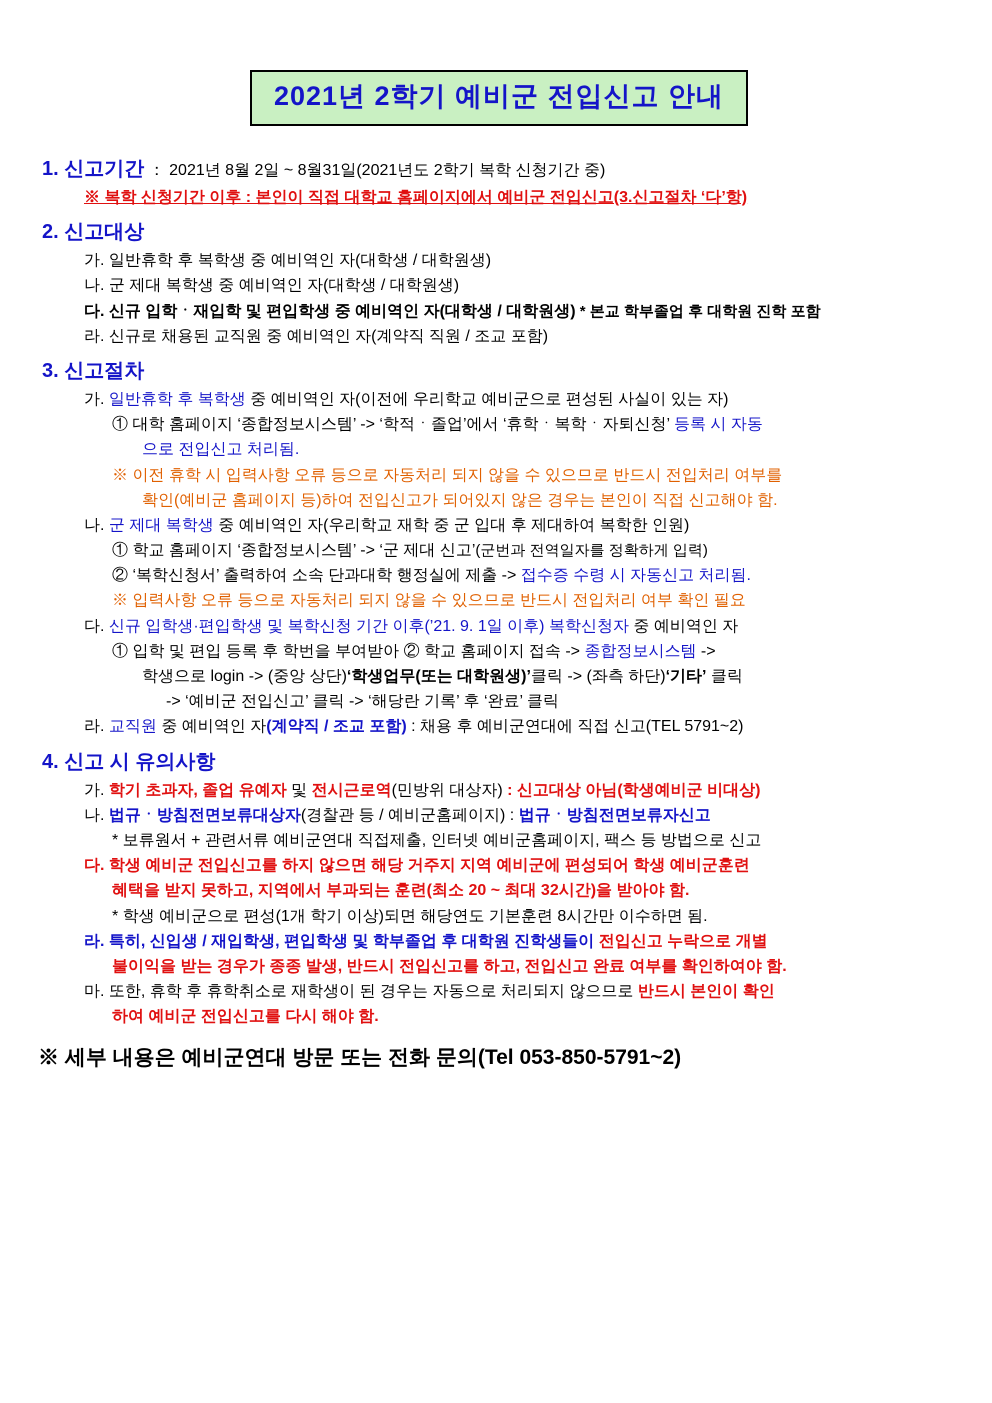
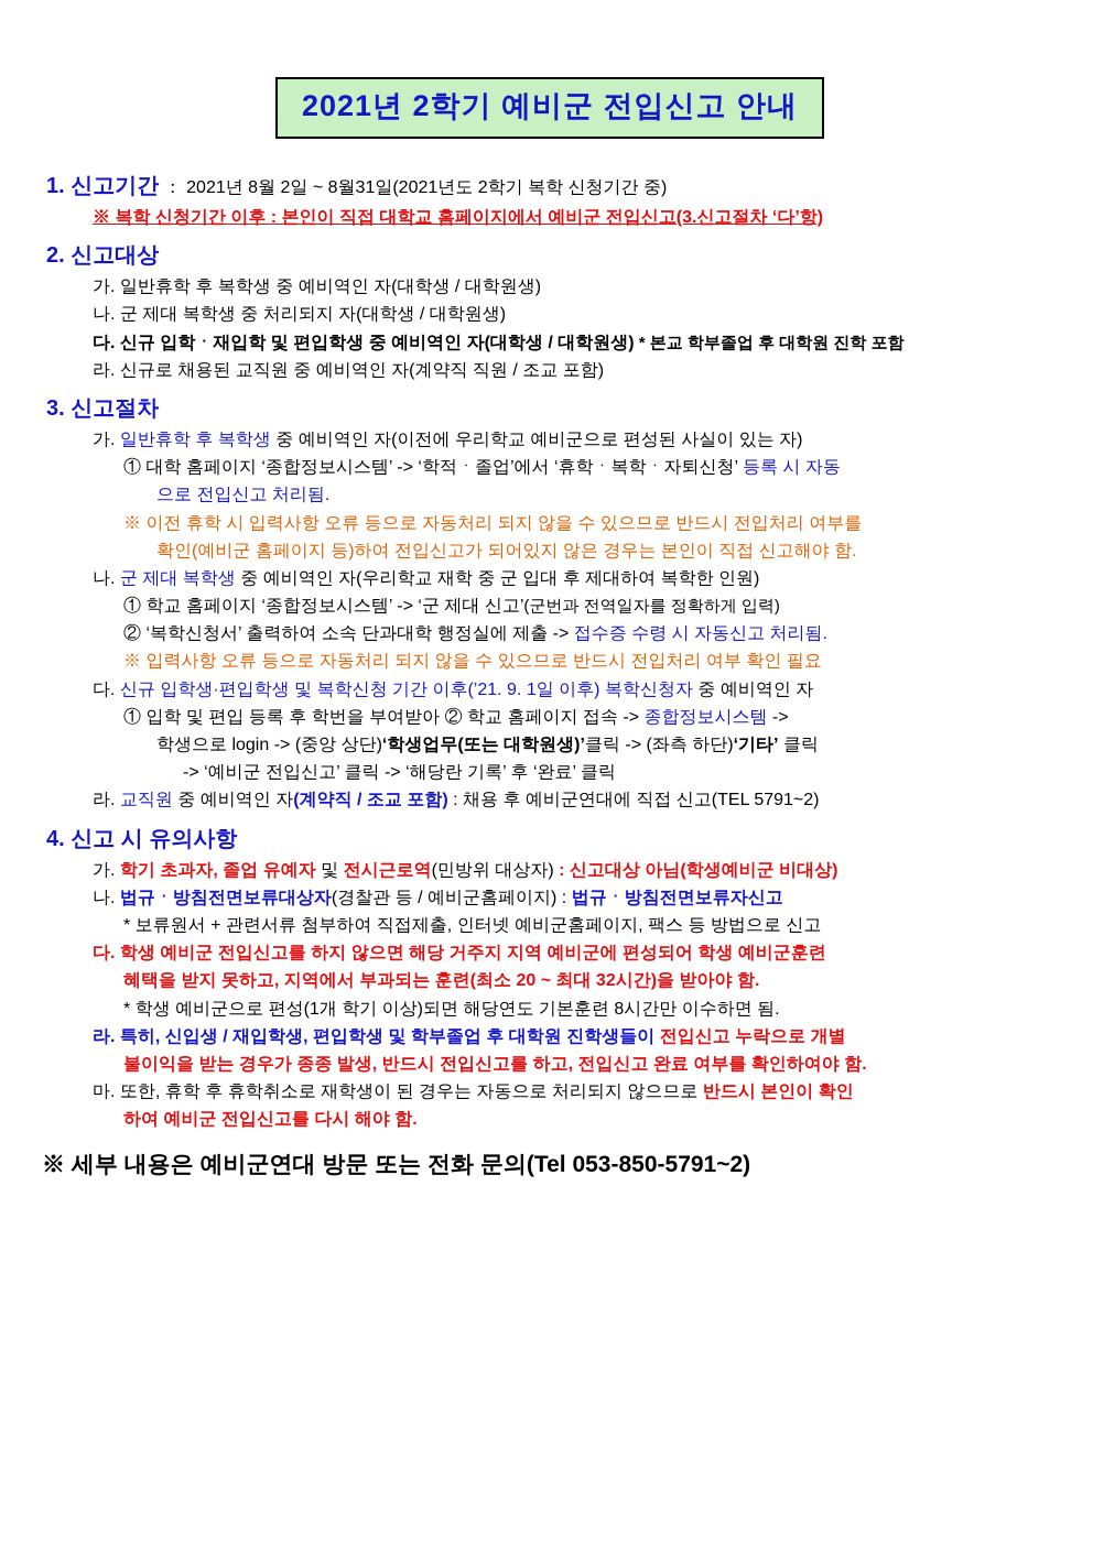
  2021년 2학기 예비군 전입신고 안내
  1. 신고기간 ： 2021년 8월 2일 ~ 8월31일(2021년도 2학기 복학 신청기간 중)
  ※ 복학 신청기간 이후 : 본인이 직접 대학교 홈페이지에서 예비군 전입신고(3.신고절차 ‘다’항)
  2. 신고대상
  가. 일반휴학 후 복학생 중 예비역인 자(대학생 / 대학원생)
- 나. 군 제대 복학생 중 예비역인 자(대학생 / 대학원생)
+ 나. 군 제대 복학생 중 처리되지 자(대학생 / 대학원생)
  다. 신규 입학ㆍ재입학 및 편입학생 중 예비역인 자(대학생 / 대학원생) * 본교 학부졸업 후 대학원 진학 포함
  라. 신규로 채용된 교직원 중 예비역인 자(계약직 직원 / 조교 포함)
  3. 신고절차
  가. 일반휴학 후 복학생 중 예비역인 자(이전에 우리학교 예비군으로 편성된 사실이 있는 자)
  ① 대학 홈페이지 ‘종합정보시스템’ -> ‘학적ㆍ졸업’에서 ‘휴학ㆍ복학ㆍ자퇴신청’ 등록 시 자동
  으로 전입신고 처리됨.
  ※ 이전 휴학 시 입력사항 오류 등으로 자동처리 되지 않을 수 있으므로 반드시 전입처리 여부를
  확인(예비군 홈페이지 등)하여 전입신고가 되어있지 않은 경우는 본인이 직접 신고해야 함.
  나. 군 제대 복학생 중 예비역인 자(우리학교 재학 중 군 입대 후 제대하여 복학한 인원)
  ① 학교 홈페이지 ‘종합정보시스템’ -> ‘군 제대 신고’(군번과 전역일자를 정확하게 입력)
  ② ‘복학신청서’ 출력하여 소속 단과대학 행정실에 제출 -> 접수증 수령 시 자동신고 처리됨.
  ※ 입력사항 오류 등으로 자동처리 되지 않을 수 있으므로 반드시 전입처리 여부 확인 필요
  다. 신규 입학생·편입학생 및 복학신청 기간 이후(’21. 9. 1일 이후) 복학신청자 중 예비역인 자
  ① 입학 및 편입 등록 후 학번을 부여받아 ② 학교 홈페이지 접속 -> 종합정보시스템 ->
  학생으로 login -> (중앙 상단)‘학생업무(또는 대학원생)’클릭 -> (좌측 하단)‘기타’ 클릭
  -> ‘예비군 전입신고’ 클릭 -> ‘해당란 기록’ 후 ‘완료’ 클릭
  라. 교직원 중 예비역인 자(계약직 / 조교 포함) : 채용 후 예비군연대에 직접 신고(TEL 5791~2)
  4. 신고 시 유의사항
  가. 학기 초과자, 졸업 유예자 및 전시근로역(민방위 대상자) : 신고대상 아님(학생예비군 비대상)
  나. 법규ㆍ방침전면보류대상자(경찰관 등 / 예비군홈페이지) : 법규ㆍ방침전면보류자신고
- * 보류원서 + 관련서류 예비군연대 직접제출, 인터넷 예비군홈페이지, 팩스 등 방법으로 신고
+ * 보류원서 + 관련서류 첨부하여 직접제출, 인터넷 예비군홈페이지, 팩스 등 방법으로 신고
  다. 학생 예비군 전입신고를 하지 않으면 해당 거주지 지역 예비군에 편성되어 학생 예비군훈련
  혜택을 받지 못하고, 지역에서 부과되는 훈련(최소 20 ~ 최대 32시간)을 받아야 함.
  * 학생 예비군으로 편성(1개 학기 이상)되면 해당연도 기본훈련 8시간만 이수하면 됨.
  라. 특히, 신입생 / 재입학생, 편입학생 및 학부졸업 후 대학원 진학생들이 전입신고 누락으로 개별
  불이익을 받는 경우가 종종 발생, 반드시 전입신고를 하고, 전입신고 완료 여부를 확인하여야 함.
  마. 또한, 휴학 후 휴학취소로 재학생이 된 경우는 자동으로 처리되지 않으므로 반드시 본인이 확인
  하여 예비군 전입신고를 다시 해야 함.
  ※ 세부 내용은 예비군연대 방문 또는 전화 문의(Tel 053-850-5791~2)
